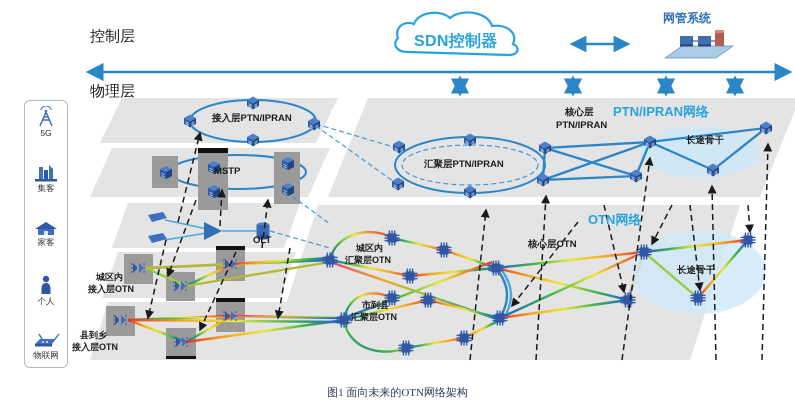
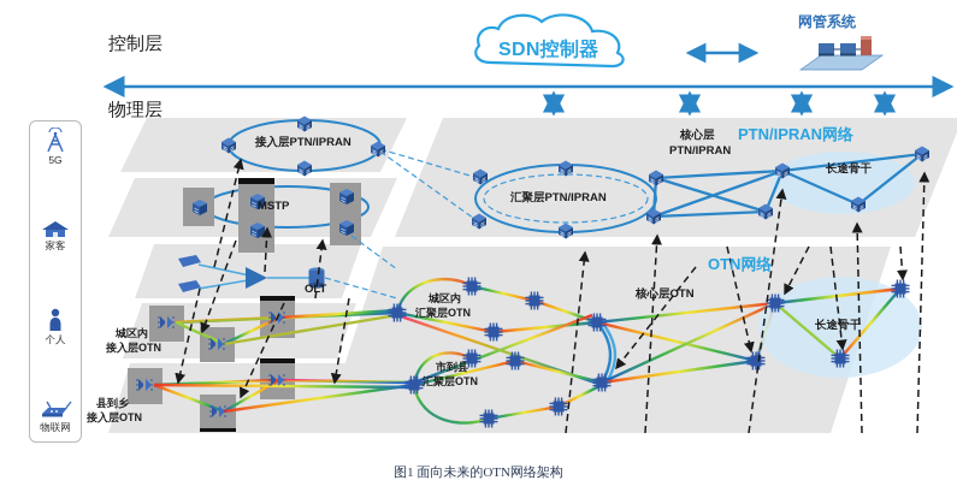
  5G
- 集客
  家客
  个人
  物联网
  控制层
  物理层
  SDN控制器
  网管系统
  PTN/IPRAN网络
  接入层PTN/IPRAN
  MSTP
  汇聚层PTN/IPRAN
  核心层
  PTN/IPRAN
  长途骨干
  OTN网络
  OLT
  城区内
  接入层OTN
  县到乡
  接入层OTN
  城区内
  汇聚层OTN
  市到县
  汇聚层OTN
  核心层OTN
  长途骨干
  图1 面向未来的OTN网络架构
